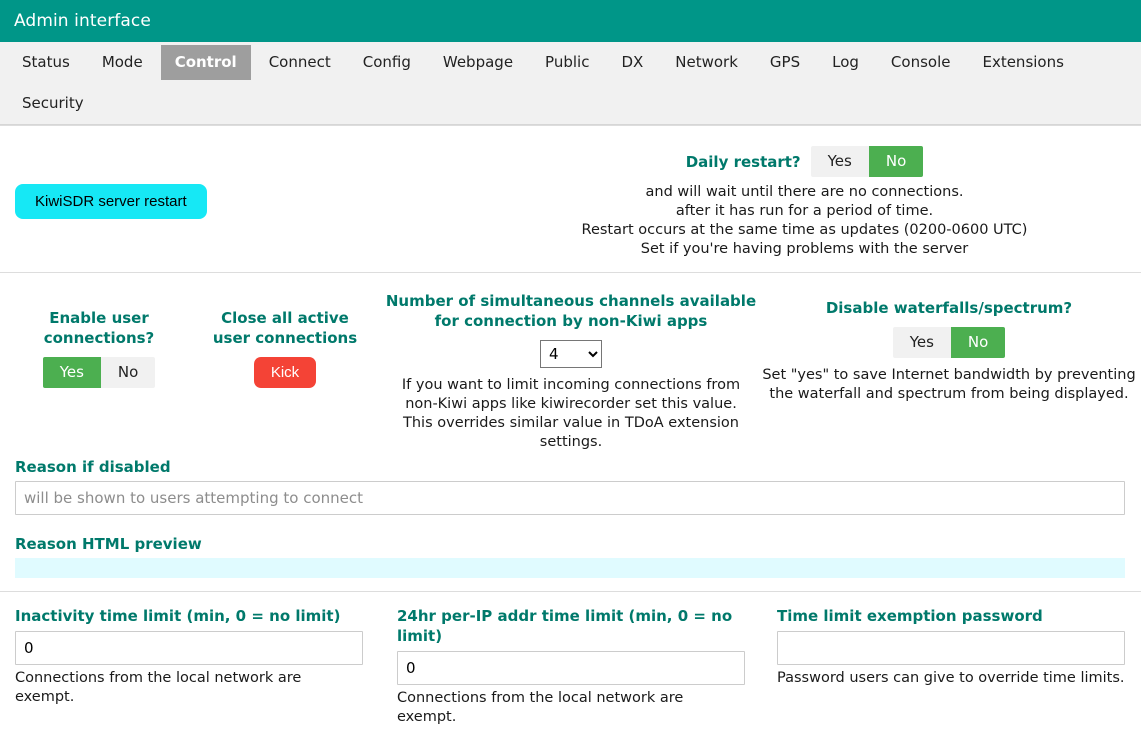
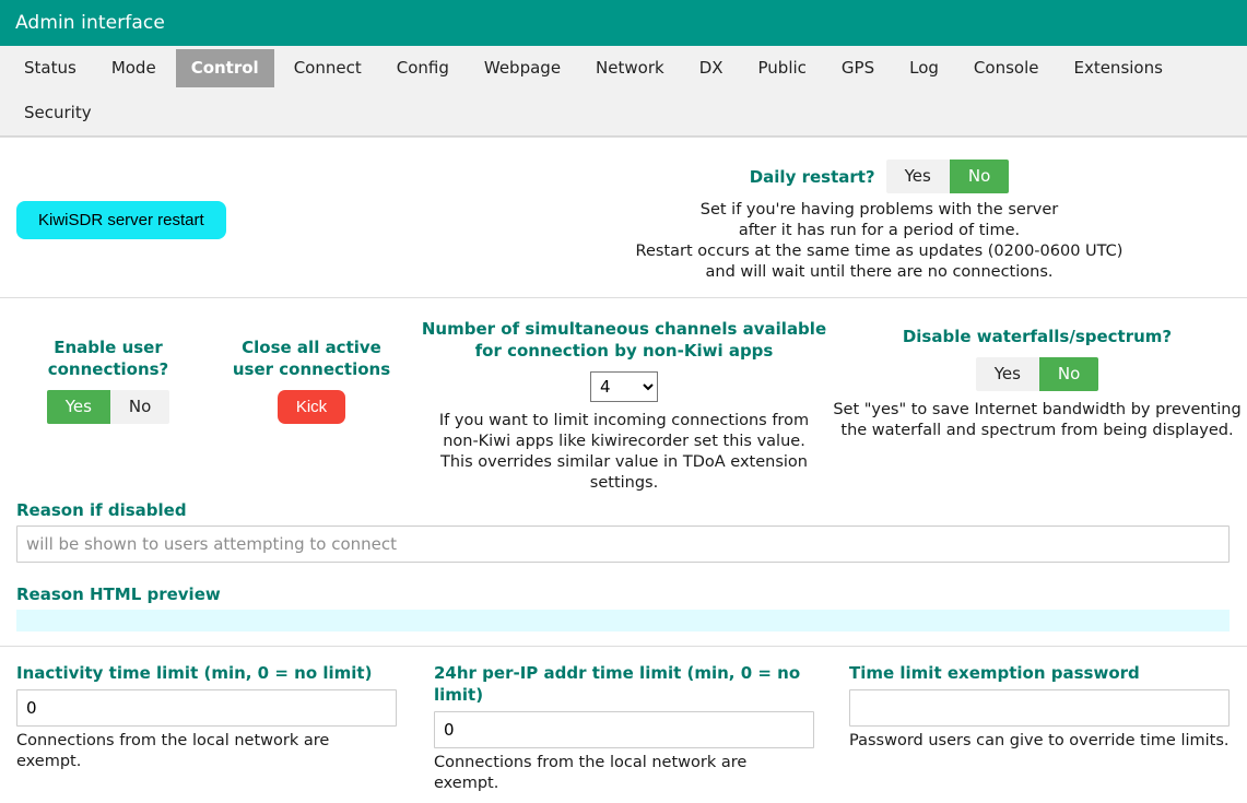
  Admin interface
  Status
  Mode
  Control
  Connect
  Config
  Webpage
- Public
+ Network
  DX
- Network
+ Public
  GPS
  Log
  Console
  Extensions
  Security
  KiwiSDR server restart
  Daily restart?
  Yes
  No
- and will wait until there are no connections.
+ Set if you're having problems with the server
  after it has run for a period of time.
  Restart occurs at the same time as updates (0200-0600 UTC)
- Set if you're having problems with the server
+ and will wait until there are no connections.
  Enable user
  connections?
  Yes
  No
  Close all active
  user connections
  Kick
  Number of simultaneous channels available
  for connection by non-Kiwi apps
  4
  If you want to limit incoming connections from
  non-Kiwi apps like kiwirecorder set this value.
  This overrides similar value in TDoA extension
  settings.
  Disable waterfalls/spectrum?
  Yes
  No
  Set "yes" to save Internet bandwidth by preventing
  the waterfall and spectrum from being displayed.
  Reason if disabled
  will be shown to users attempting to connect
  Reason HTML preview
  Inactivity time limit (min, 0 = no limit)
  0
  Connections from the local network are exempt.
  24hr per-IP addr time limit (min, 0 = no limit)
  0
  Connections from the local network are exempt.
  Time limit exemption password
  Password users can give to override time limits.
